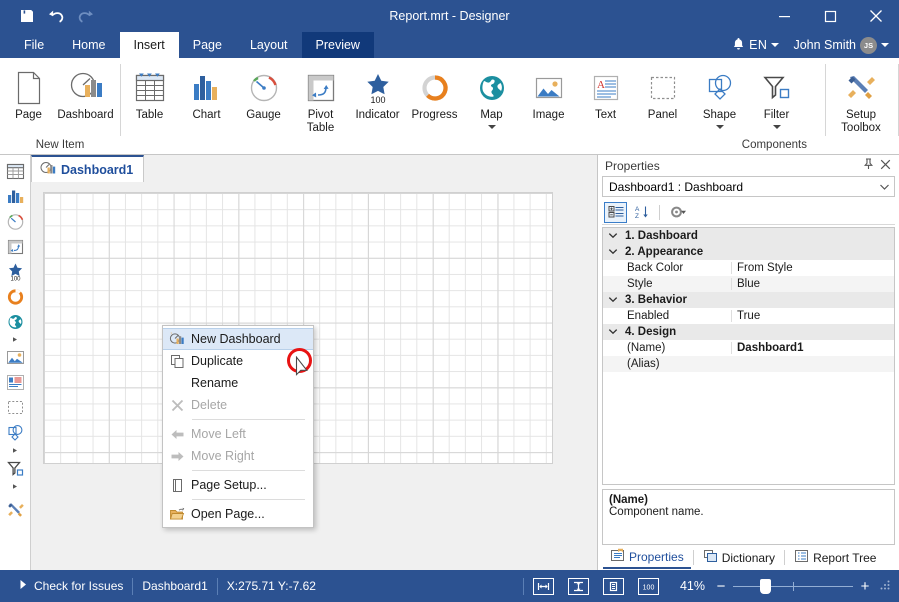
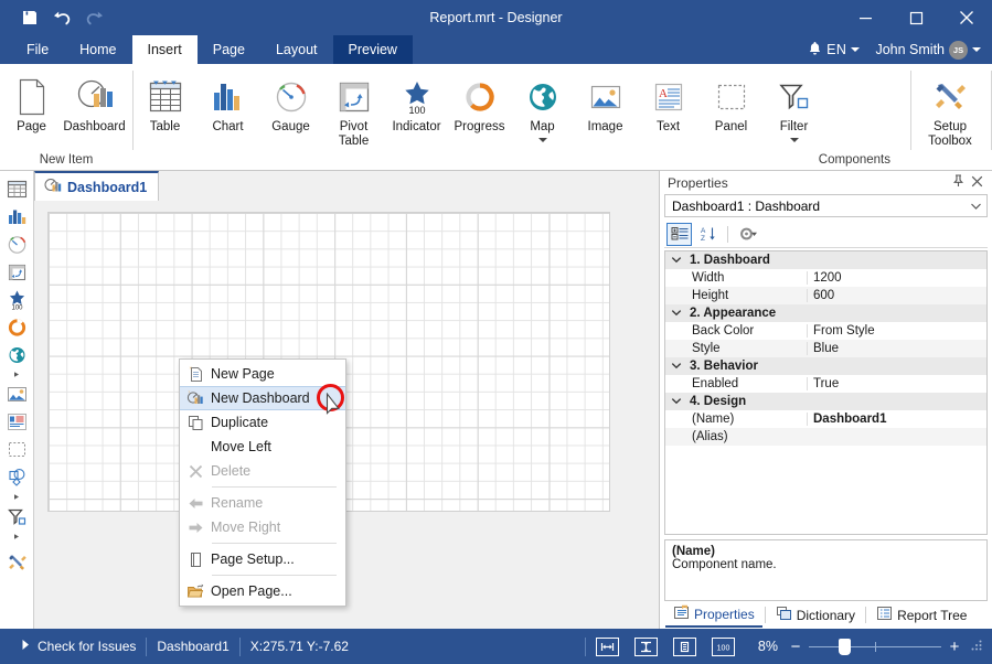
  Report.mrt - Designer
  File
  Home
  Insert
  Page
  Layout
  Preview
  EN
  John Smith
  JS
  Page
  Dashboard
  New Item
  Table
  Chart
  Gauge
  Pivot
  Table
  100
  Indicator
  Progress
  Map
  Image
  A
  Text
  Panel
- Shape
  Filter
  Components
  Setup
  Toolbox
  Dashboard1
+ New Page
  New Dashboard
  Duplicate
- Rename
+ Move Left
  Delete
- Move Left
+ Rename
  Move Right
  Page Setup...
  Open Page...
  Properties
  Dashboard1 : Dashboard
  1. Dashboard
+ Width
+ 1200
+ Height
+ 600
  2. Appearance
  Back Color
  From Style
  Style
  Blue
  3. Behavior
  Enabled
  True
  4. Design
  (Name)
  Dashboard1
  (Alias)
  (Name)
  Component name.
  Properties
  Dictionary
  Report Tree
  Check for Issues
  Dashboard1
  X:275.71 Y:-7.62
- 41%
+ 8%
  −
  +
